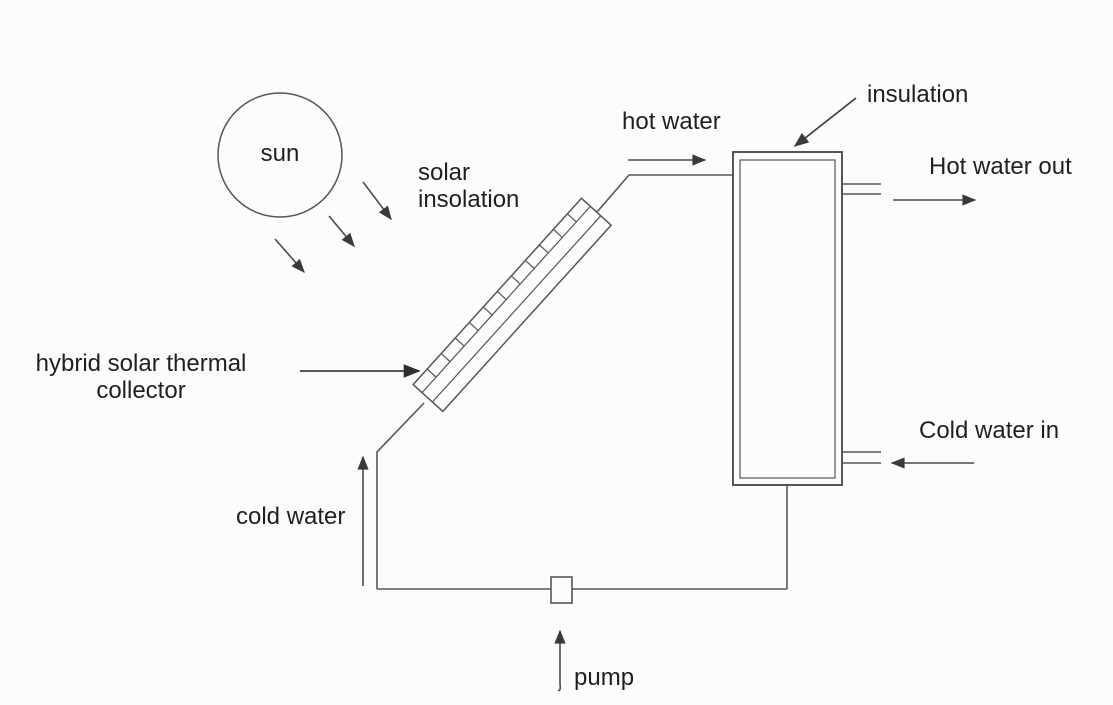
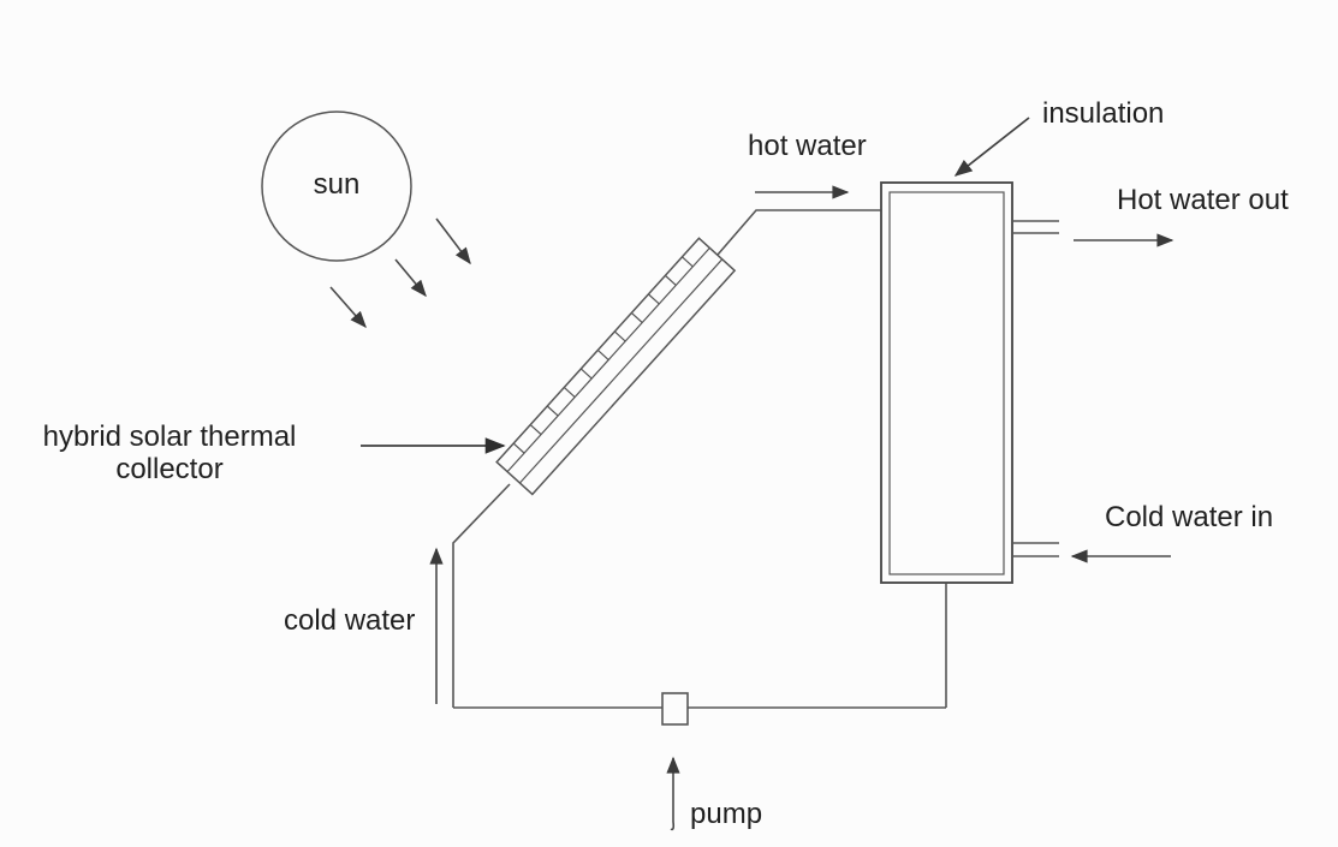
  sun
- solar
- insolation
  hot water
  insulation
  Hot water out
  Cold water in
  hybrid solar thermal
  collector
  cold water
  pump
